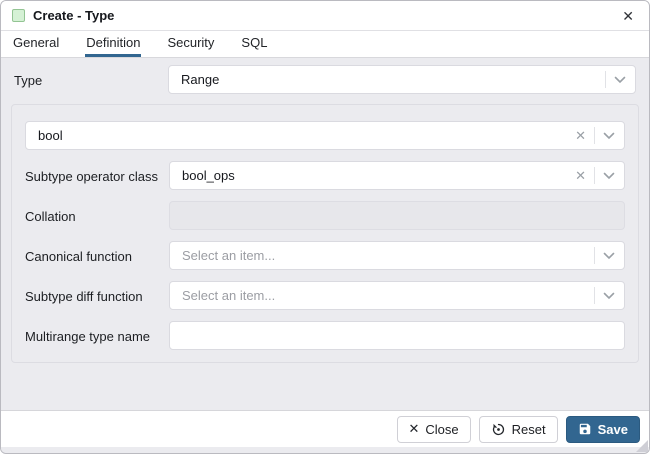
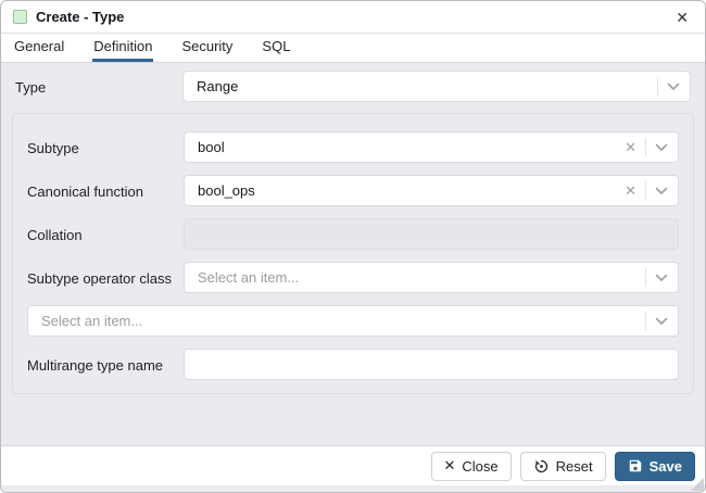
  Create - Type
  ✕
  General
  Definition
  Security
  SQL
  Type
  Range
+ Subtype
  bool
  ✕
- Subtype operator class
+ Canonical function
  bool_ops
  ✕
  Collation
- Canonical function
+ Subtype operator class
  Select an item...
- Subtype diff function
  Select an item...
  Multirange type name
  ✕
  Close
  Reset
  Save
